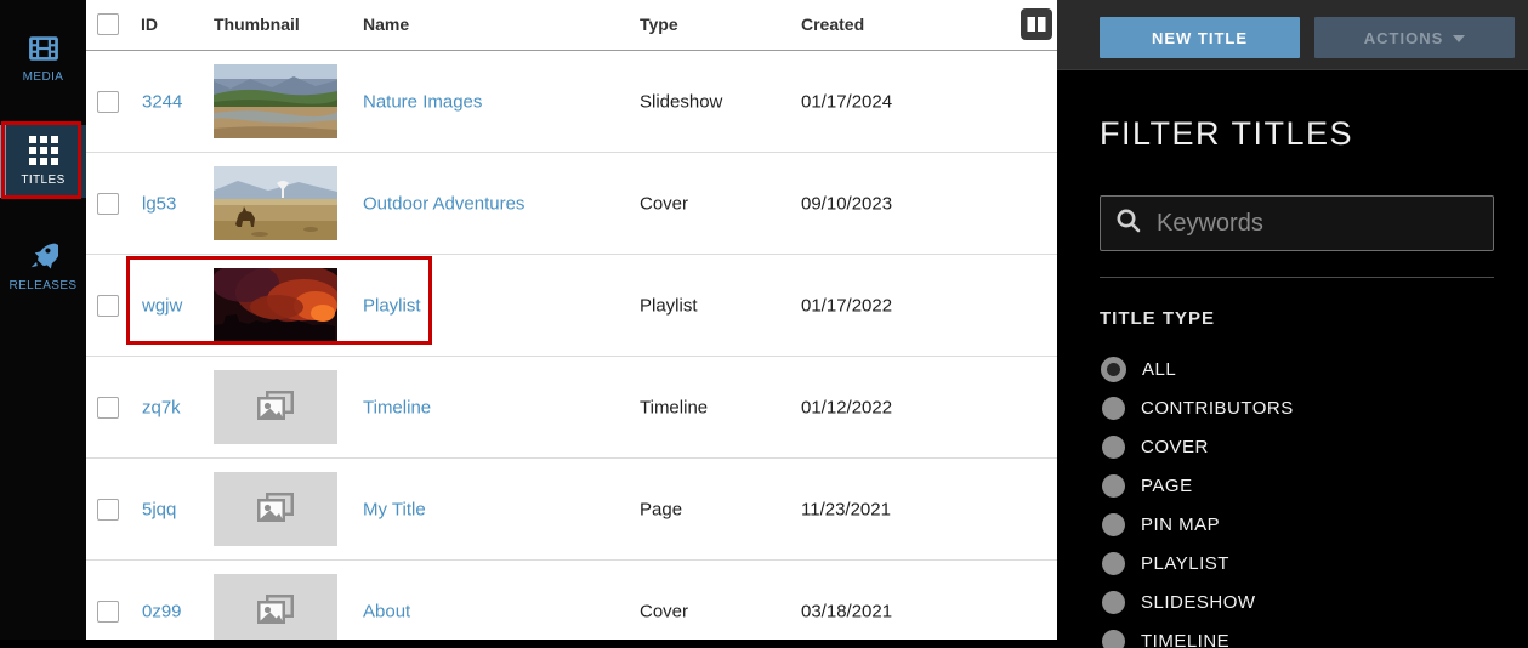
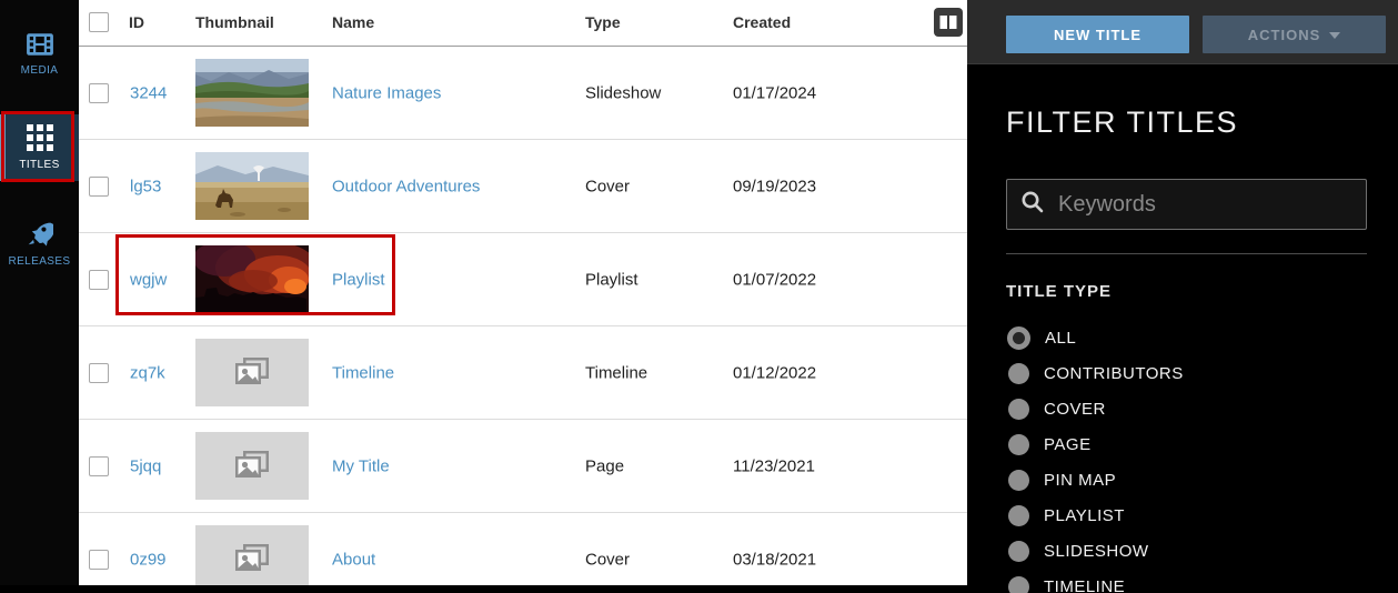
  MEDIA
  TITLES
  RELEASES
  ID
  Thumbnail
  Name
  Type
  Created
  3244
  Nature Images
  Slideshow
  01/17/2024
  lg53
  Outdoor Adventures
  Cover
- 09/10/2023
+ 09/19/2023
  wgjw
  Playlist
  Playlist
- 01/17/2022
+ 01/07/2022
  zq7k
  Timeline
  Timeline
  01/12/2022
  5jqq
  My Title
  Page
  11/23/2021
  0z99
  About
  Cover
  03/18/2021
  NEW TITLE
  ACTIONS
  FILTER TITLES
  Keywords
  TITLE TYPE
  ALL
  CONTRIBUTORS
  COVER
  PAGE
  PIN MAP
  PLAYLIST
  SLIDESHOW
  TIMELINE
